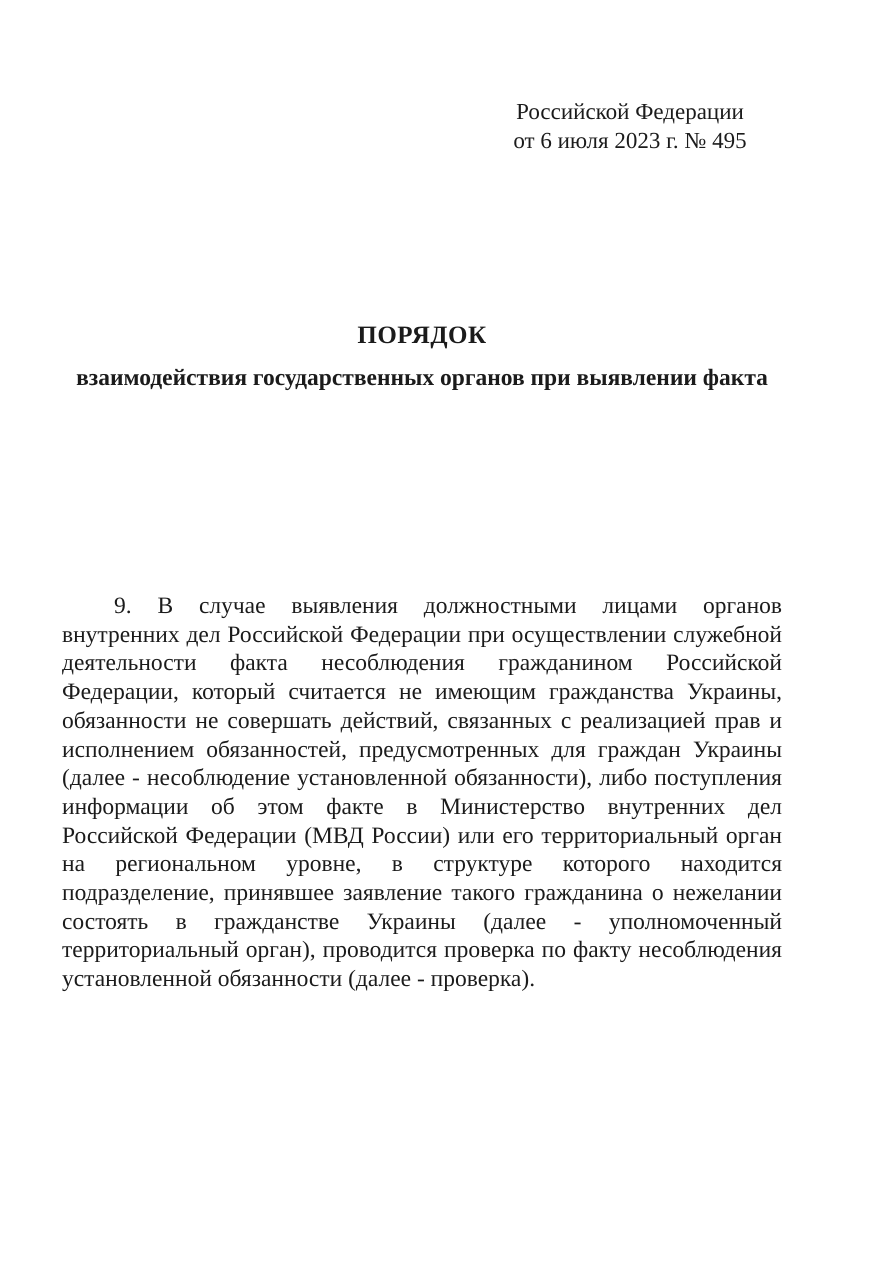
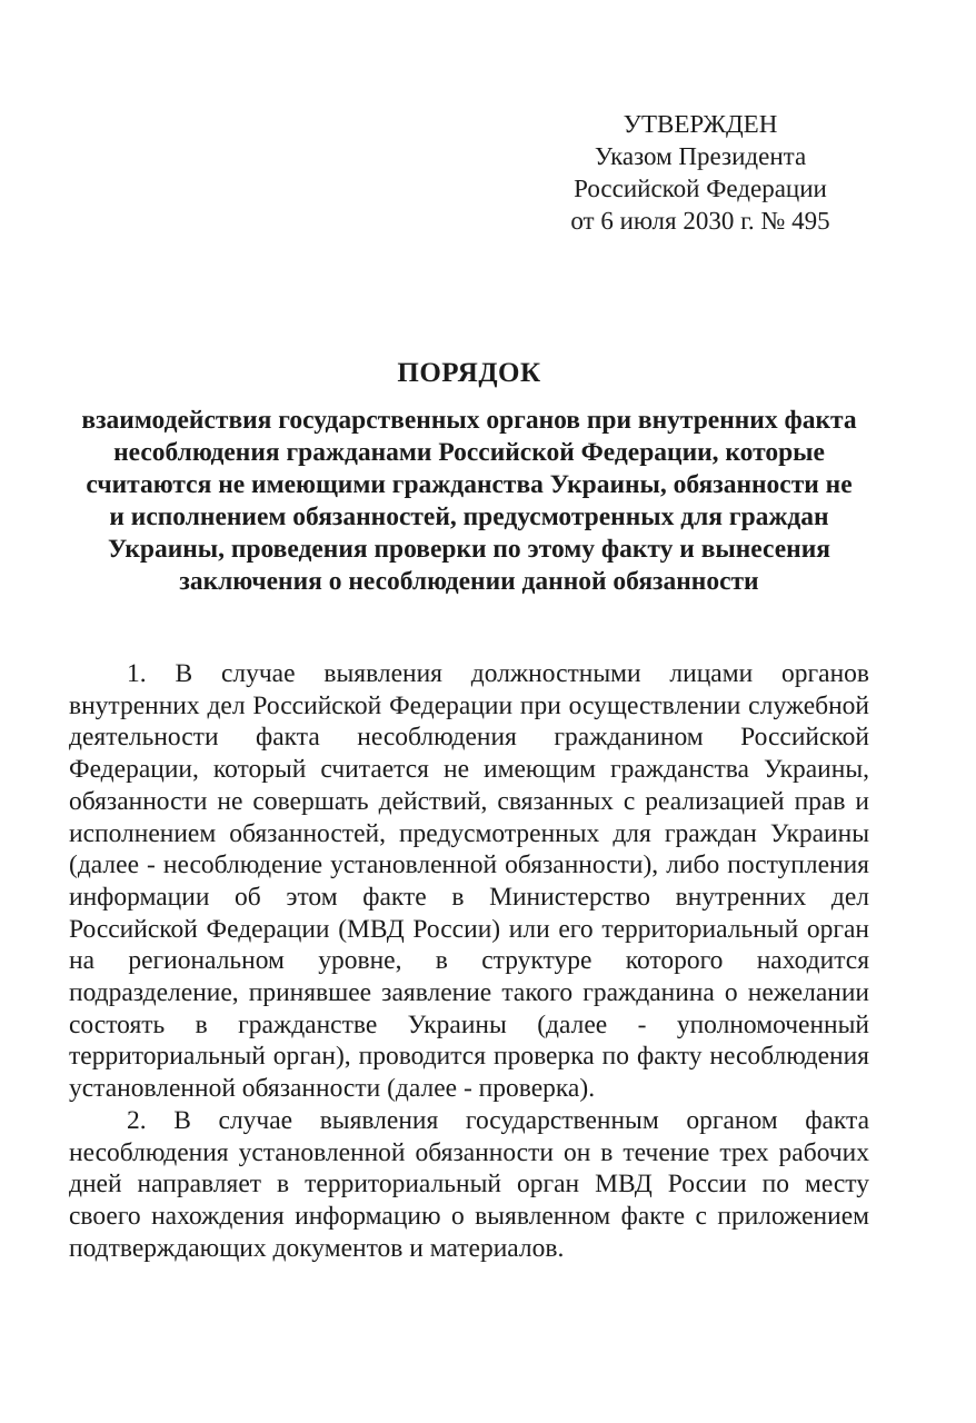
+ УТВЕРЖДЕН
+ Указом Президента
  Российской Федерации
- от 6 июля 2023 г. № 495
+ от 6 июля 2030 г. № 495
  ПОРЯДОК
- взаимодействия государственных органов при выявлении факта
+ взаимодействия государственных органов при внутренних факта
+ несоблюдения гражданами Российской Федерации, которые
+ считаются не имеющими гражданства Украины, обязанности не
+ и исполнением обязанностей, предусмотренных для граждан
+ Украины, проведения проверки по этому факту и вынесения
+ заключения о несоблюдении данной обязанности
- 9. В случае выявления должностными лицами органов внутренних дел Российской Федерации при осуществлении служебной деятельности факта несоблюдения гражданином Российской Федерации, который считается не имеющим гражданства Украины, обязанности не совершать действий, связанных с реализацией прав и исполнением обязанностей, предусмотренных для граждан Украины (далее - несоблюдение установленной обязанности), либо поступления информации об этом факте в Министерство внутренних дел Российской Федерации (МВД России) или его территориальный орган на региональном уровне, в структуре которого находится подразделение, принявшее заявление такого гражданина о нежелании состоять в гражданстве Украины (далее - уполномоченный территориальный орган), проводится проверка по факту несоблюдения установленной обязанности (далее - проверка).
+ 1. В случае выявления должностными лицами органов внутренних дел Российской Федерации при осуществлении служебной деятельности факта несоблюдения гражданином Российской Федерации, который считается не имеющим гражданства Украины, обязанности не совершать действий, связанных с реализацией прав и исполнением обязанностей, предусмотренных для граждан Украины (далее - несоблюдение установленной обязанности), либо поступления информации об этом факте в Министерство внутренних дел Российской Федерации (МВД России) или его территориальный орган на региональном уровне, в структуре которого находится подразделение, принявшее заявление такого гражданина о нежелании состоять в гражданстве Украины (далее - уполномоченный территориальный орган), проводится проверка по факту несоблюдения установленной обязанности (далее - проверка).
+ 2. В случае выявления государственным органом факта несоблюдения установленной обязанности он в течение трех рабочих дней направляет в территориальный орган МВД России по месту своего нахождения информацию о выявленном факте с приложением подтверждающих документов и материалов.
